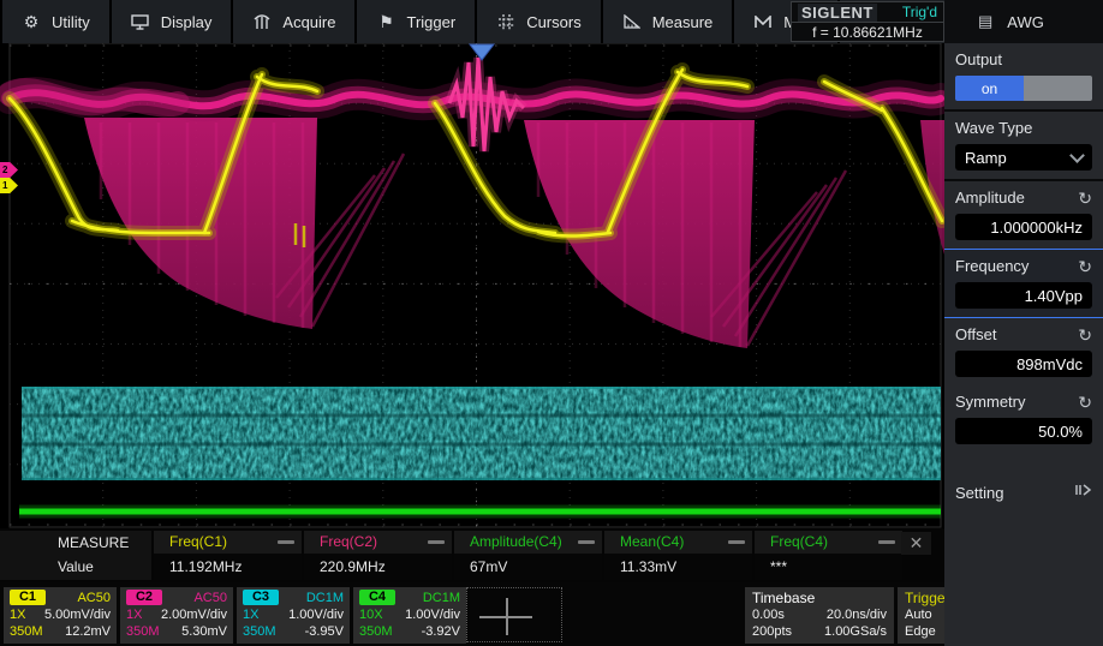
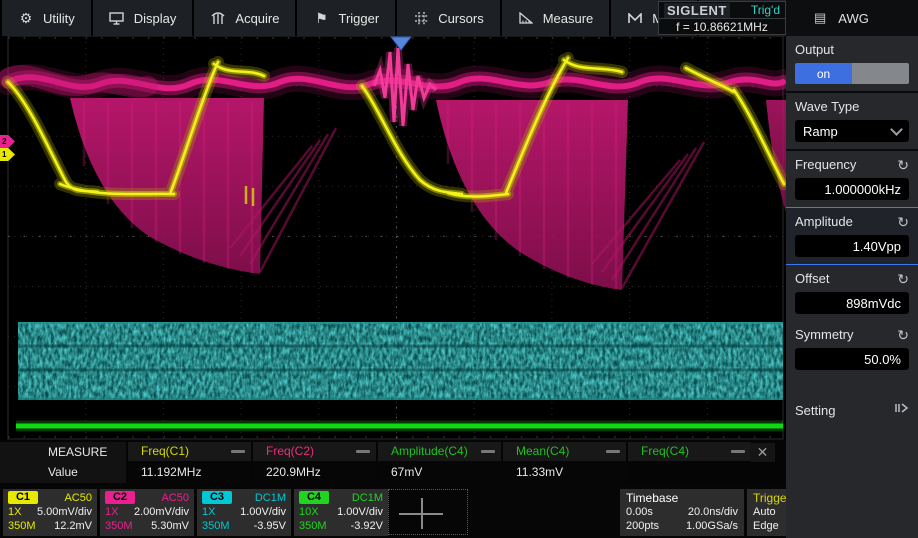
  ⚙
  Utility
  Display
  Acquire
  ⚑
  Trigger
  Cursors
  Measure
  SIGLENT
  Trig'd
  f = 10.86621MHz
  2
  1
  MEASURE
  Value
  Freq(C1)
  11.192MHz
  Freq(C2)
  220.9MHz
  Amplitude(C4)
  67mV
  Mean(C4)
  11.33mV
  Freq(C4)
- ***
  ✕
  C1
  AC50
  1X
  5.00mV/div
  350M
  12.2mV
  C2
  AC50
  1X
  2.00mV/div
  350M
  5.30mV
  C3
  DC1M
  1X
  1.00V/div
  350M
  -3.95V
  C4
  DC1M
  10X
  1.00V/div
  350M
  -3.92V
  Timebase
  0.00s
  20.0ns/div
  200pts
  1.00GSa/s
  Trigge
  Auto
  Edge
  ▤
  AWG
  Output
  on
  Wave Type
  Ramp
- Amplitude
+ Frequency
  ↻
  1.000000kHz
- Frequency
+ Amplitude
  ↻
  1.40Vpp
  Offset
  ↻
  898mVdc
  Symmetry
  ↻
  50.0%
  Setting
